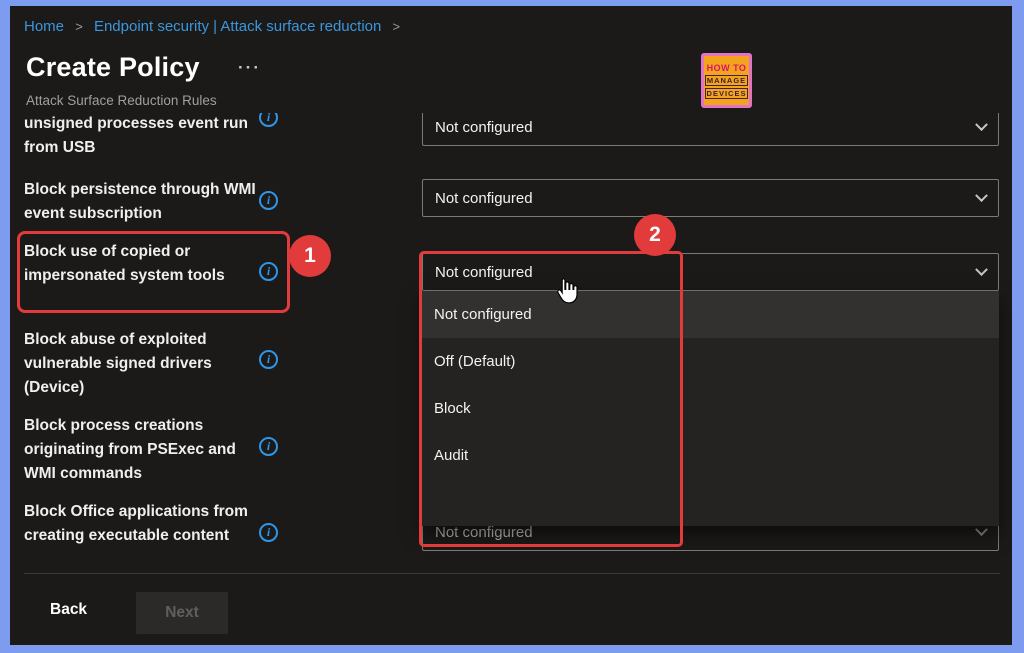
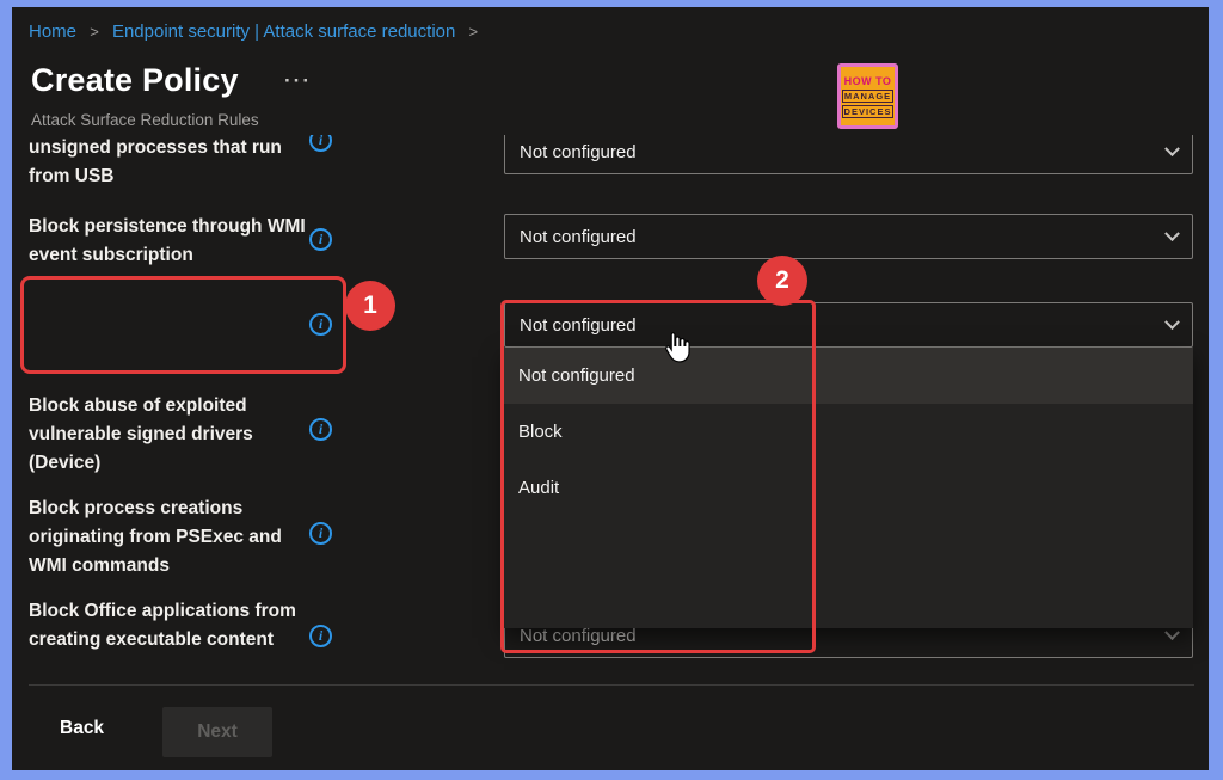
- unsigned processes event run from USB
+ unsigned processes that run from USB
  Block persistence through WMI event subscription
- Block use of copied or impersonated system tools
  Block abuse of exploited vulnerable signed drivers (Device)
  Block process creations originating from PSExec and WMI commands
  Block Office applications from creating executable content
  i
  i
  i
  i
  i
  i
  Not configured
  Not configured
  Not configured
  Back
  Next
  Home > Endpoint security | Attack surface reduction >
  Create Policy
  ···
  Attack Surface Reduction Rules
  HOW TO
  MANAGE
  DEVICES
  Not configured
  Not configured
- Off (Default)
  Block
  Audit
  1
  2
